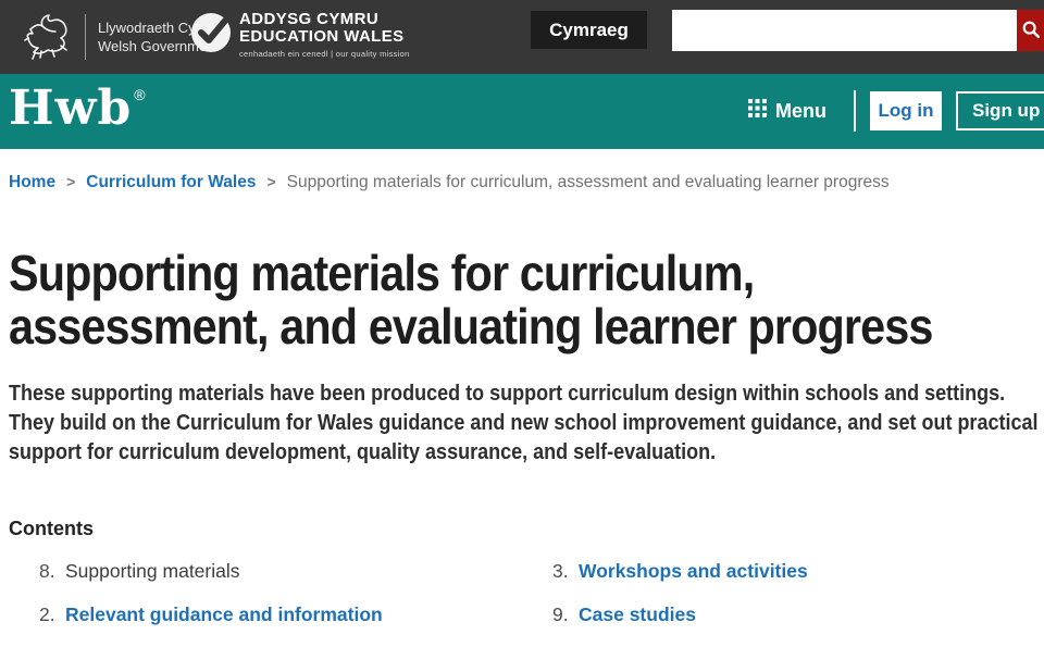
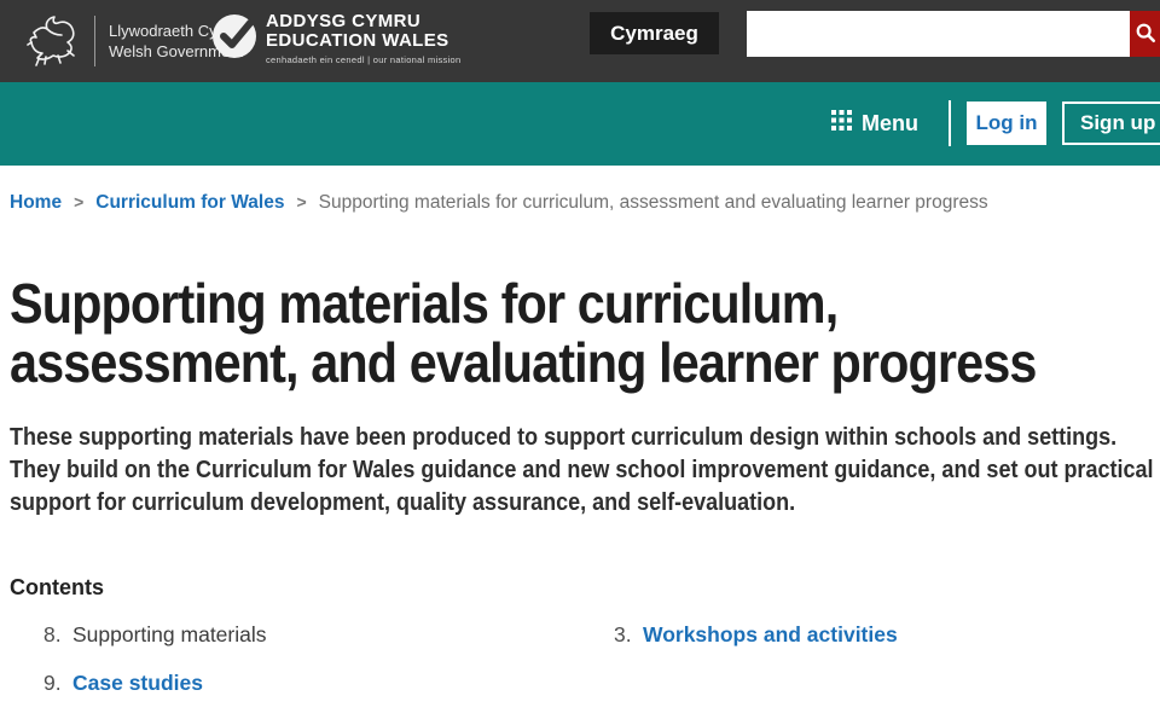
  Llywodraeth Cy
  Welsh Governm
  ADDYSG CYMRU
  EDUCATION WALES
- cenhadaeth ein cenedl | our quality mission
+ cenhadaeth ein cenedl | our national mission
  Cymraeg
- Hwb ®
  Menu
  Log in
  Sign up
  Home
  >
  Curriculum for Wales
  >
  Supporting materials for curriculum, assessment and evaluating learner progress
  Supporting materials for curriculum,
  assessment, and evaluating learner progress
  These supporting materials have been produced to support curriculum design within schools and settings. They build on the Curriculum for Wales guidance and new school improvement guidance, and set out practical support for curriculum development, quality assurance, and self-evaluation.
  Contents
  8.
  Supporting materials
  3.
  Workshops and activities
- 2.
- Relevant guidance and information
  9.
  Case studies
